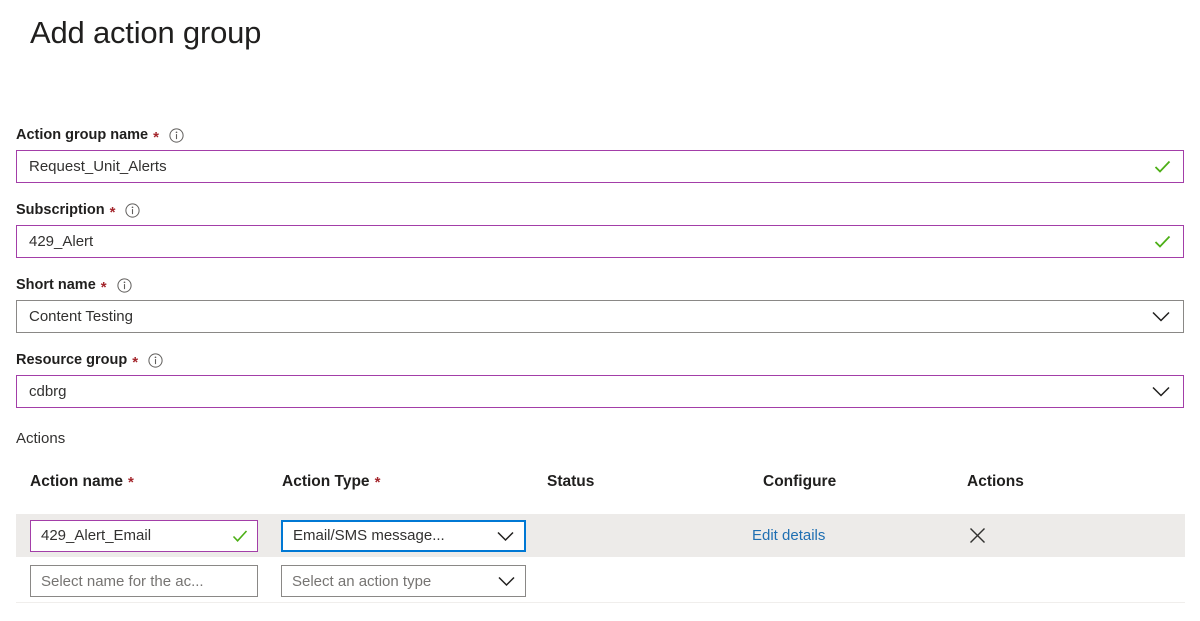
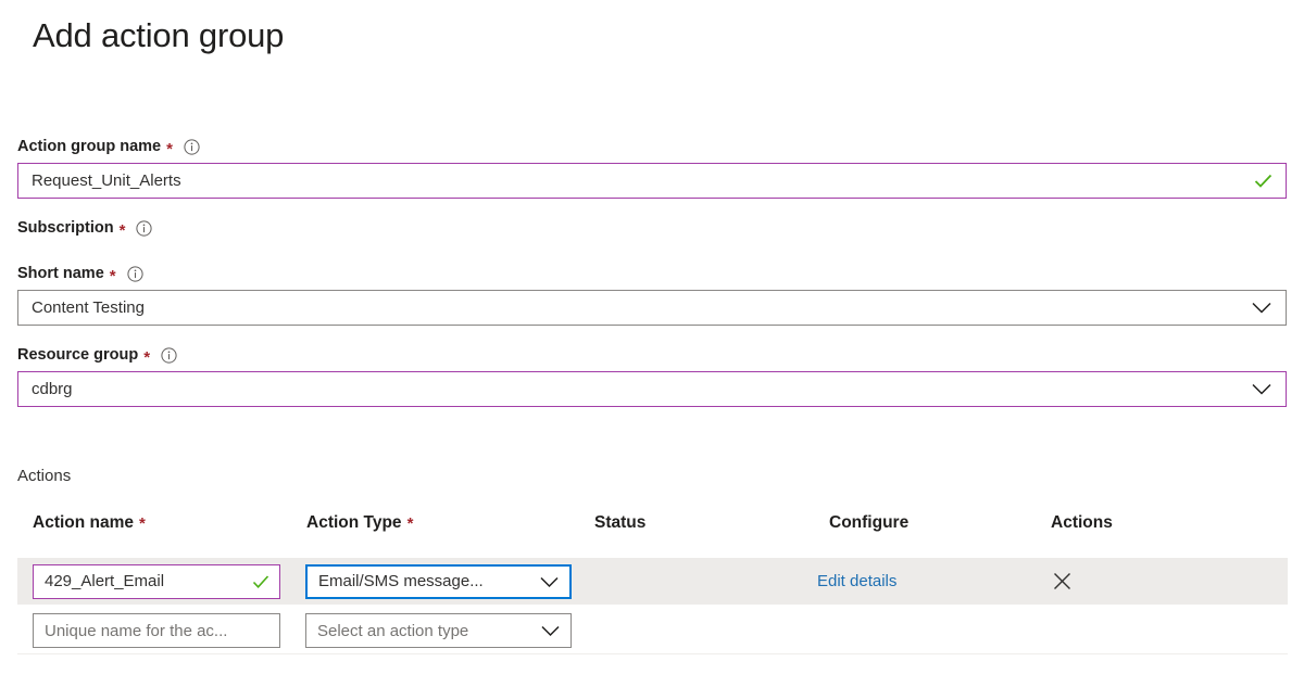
  Add action group
  Action group name
  *
  Request_Unit_Alerts
  Subscription
  *
- 429_Alert
  Short name
  *
  Content Testing
  Resource group
  *
  cdbrg
  Actions
  Action name *
  Action Type *
  Status
  Configure
  Actions
  429_Alert_Email
  Email/SMS message...
  Edit details
- Select name for the ac...
+ Unique name for the ac...
  Select an action type
